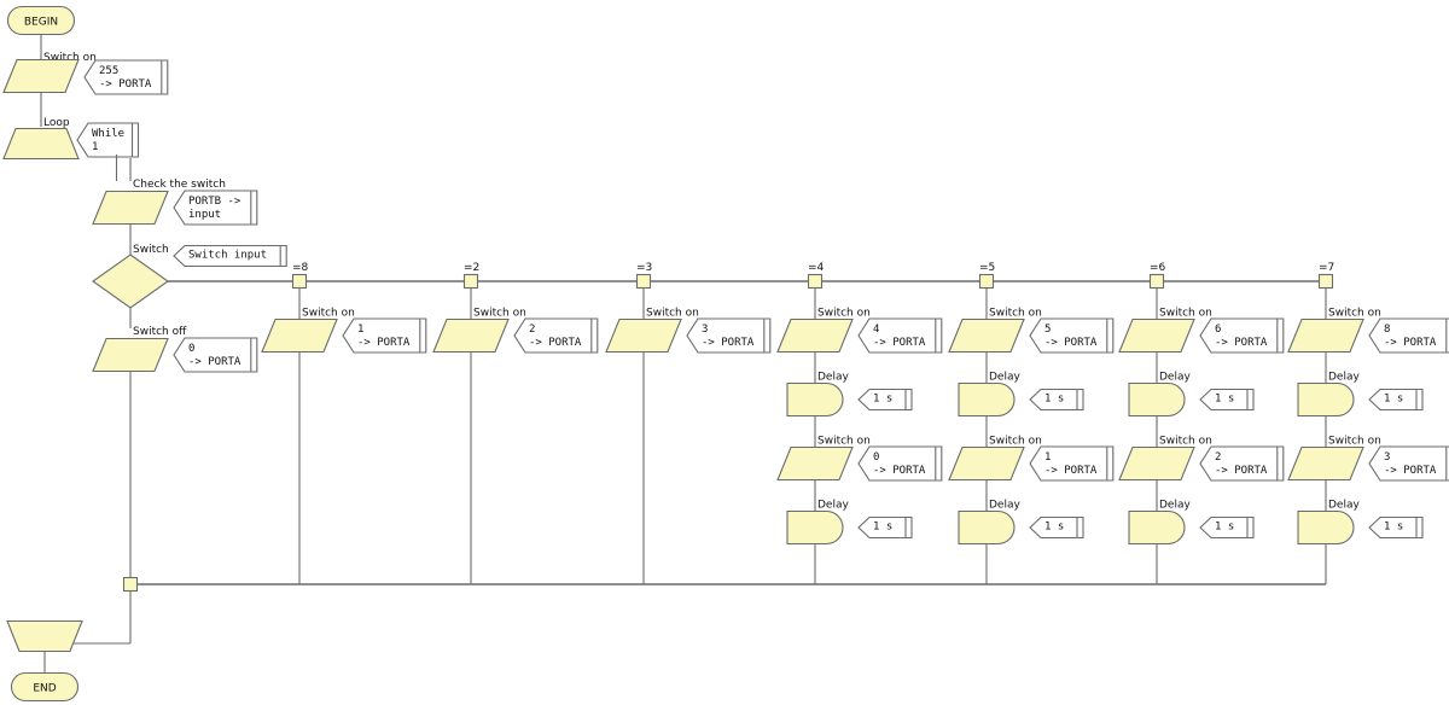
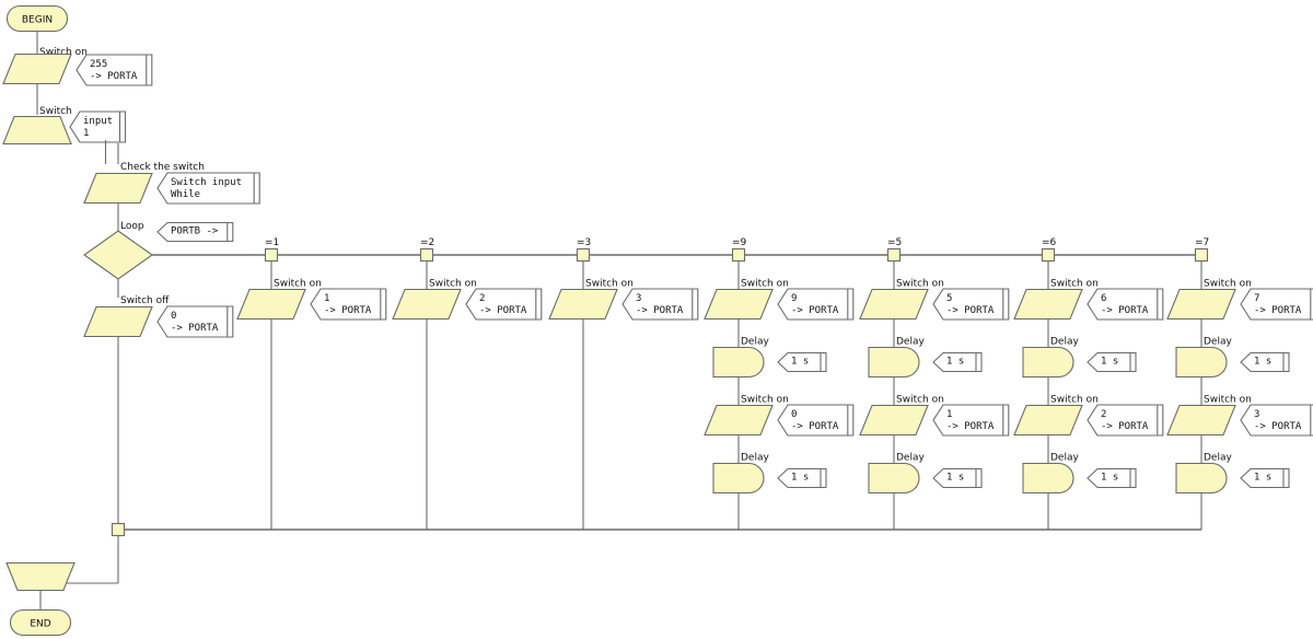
  BEGIN
  Switch on
  255
  -> PORTA
- Loop
+ Switch
- While
+ input
  1
  Check the switch
- PORTB ->
+ Switch input
- input
+ While
- Switch
+ Loop
- Switch input
+ PORTB ->
- =8
+ =1
  =2
  =3
- =4
+ =9
  =5
  =6
  =7
  Switch off
  0
  -> PORTA
  Switch on
  1
  -> PORTA
  Switch on
  2
  -> PORTA
  Switch on
  3
  -> PORTA
  Switch on
- 4
+ 9
  -> PORTA
  Delay
  1 s
  Switch on
  0
  -> PORTA
  Delay
  1 s
  Switch on
  5
  -> PORTA
  Delay
  1 s
  Switch on
  1
  -> PORTA
  Delay
  1 s
  Switch on
  6
  -> PORTA
  Delay
  1 s
  Switch on
  2
  -> PORTA
  Delay
  1 s
  Switch on
- 8
+ 7
  -> PORTA
  Delay
  1 s
  Switch on
  3
  -> PORTA
  Delay
  1 s
  END
